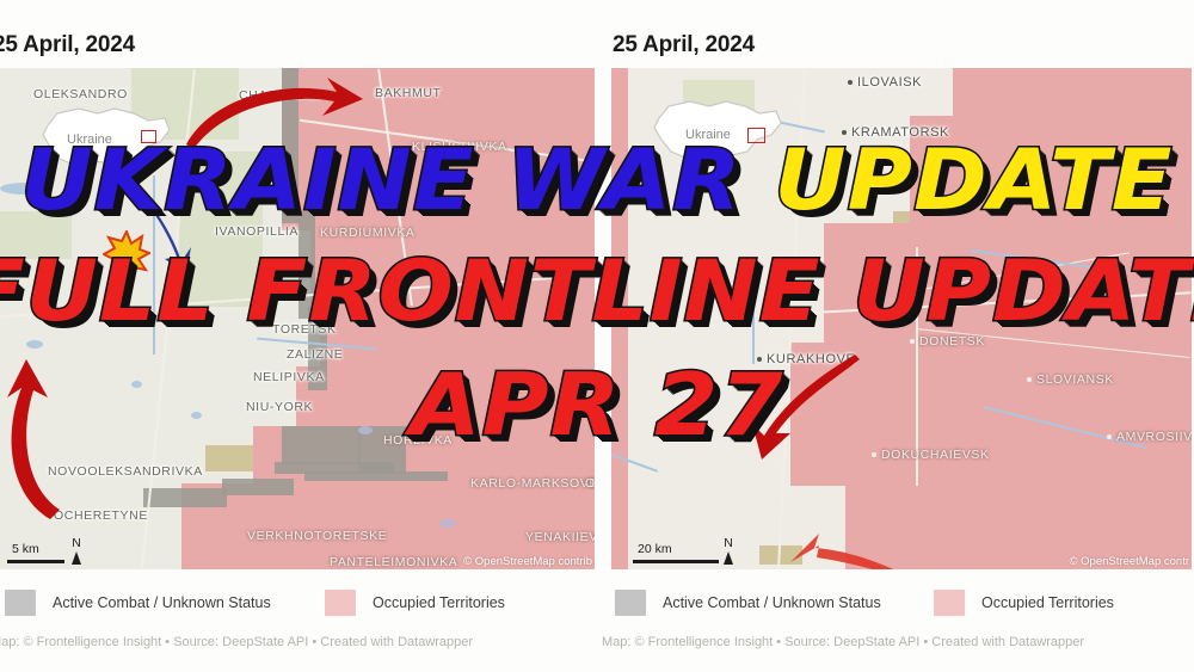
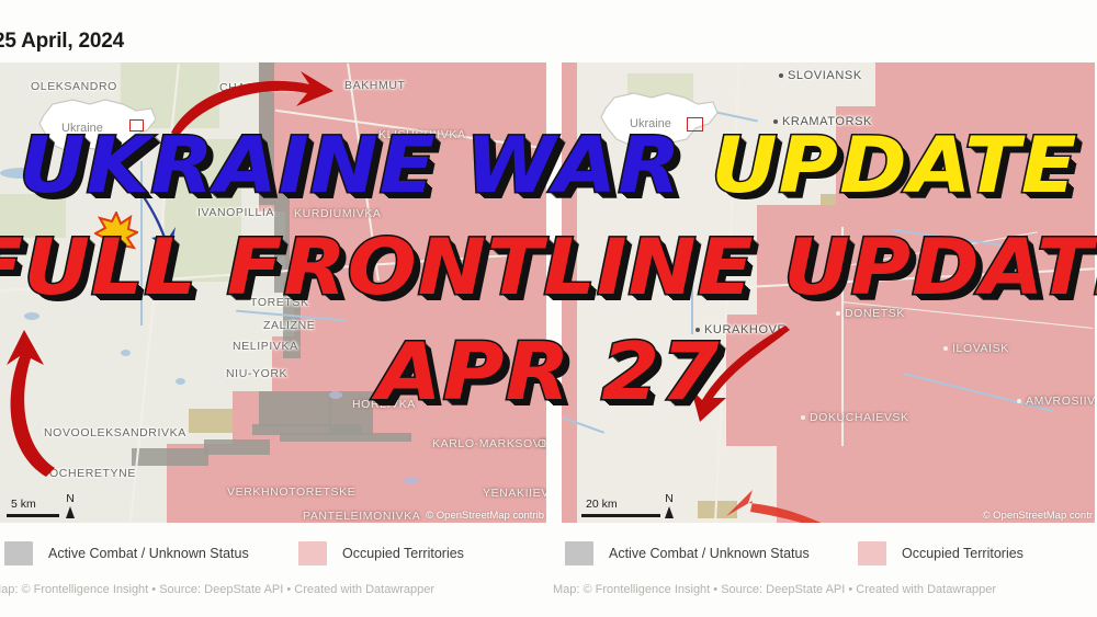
  5 April, 2024
  Ukraine
  OLEKSANDRO
  BAKHMUT
  KLISHCHIIVKA
  IVANOPILLIA
  KURDIUMIVKA
  TORETSK
  ZALIZNE
  NELIPIVKA
  NIU-YORK
  HORLIVKA
  NOVOOLEKSANDRIVKA
  OCHERETYNE
  KARLO-MARKSOVE
  VERKHNOTORETSKE
  YENAKIIEV
  PANTELEIMONIVKA
  5 km
  N
  © OpenStreetMap contrib
- 25 April, 2024
  Ukraine
- ILOVAISK
+ SLOVIANSK
  KRAMATORSK
  KURAKHOV
  DONETSK
- SLOVIANSK
+ ILOVAISK
  AMVROSIIV
  DOKUCHAIEVSK
  20 km
  N
  © OpenStreetMap contr
  Active Combat / Unknown Status
  Occupied Territories
  ap: © Frontelligence Insight • Source: DeepState API • Created with Datawrapper
  Active Combat / Unknown Status
  Occupied Territories
  Map: © Frontelligence Insight • Source: DeepState API • Created with Datawrapper
  UKRAINE WAR UPDATE
  ULL FRONTLINE UPDAT
  APR 27
